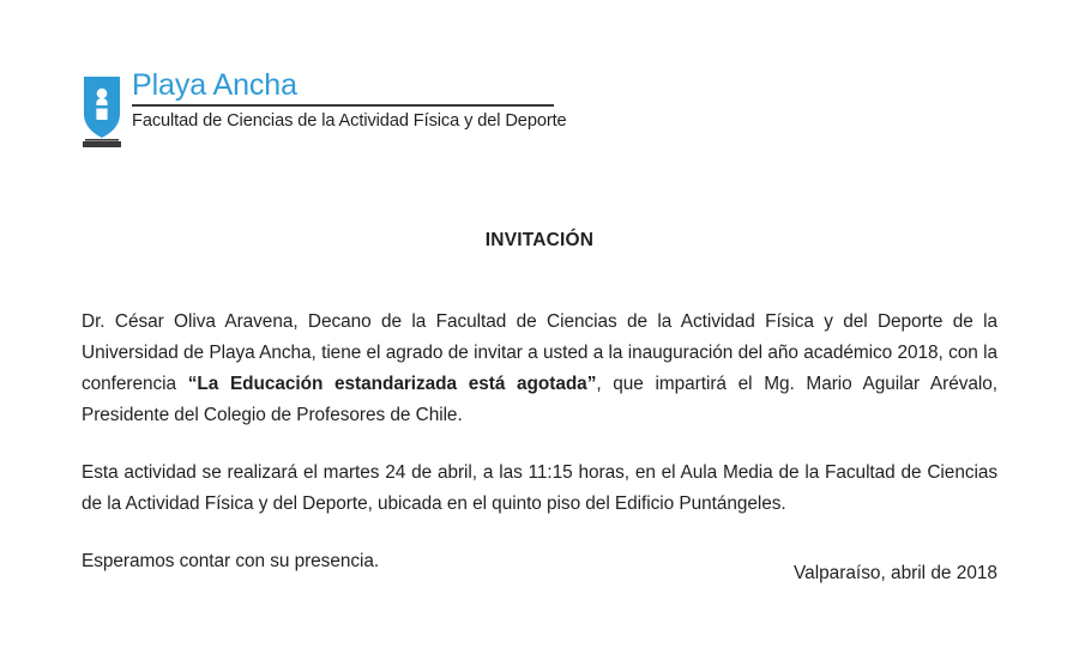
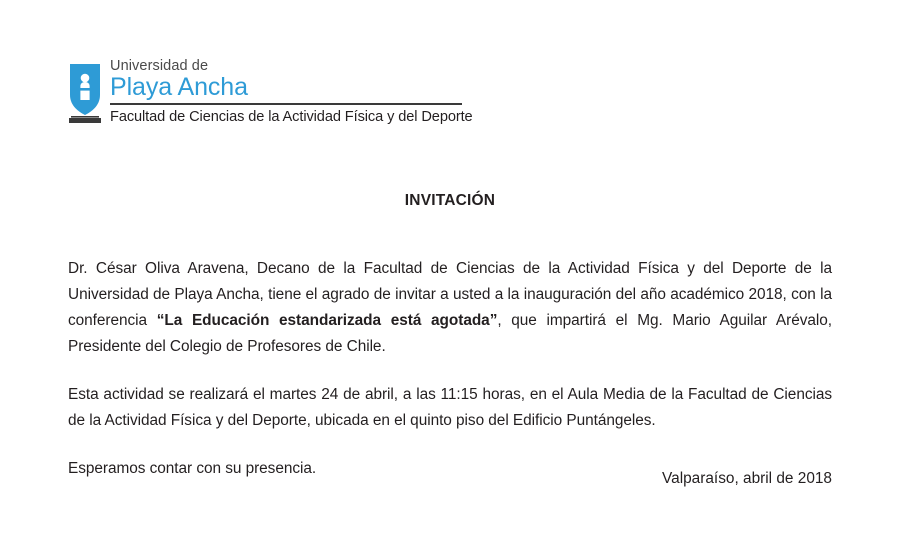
+ Universidad de
  Playa Ancha
  Facultad de Ciencias de la Actividad Física y del Deporte
  INVITACIÓN
  Dr. César Oliva Aravena, Decano de la Facultad de Ciencias de la Actividad Física y del Deporte de la Universidad de Playa Ancha, tiene el agrado de invitar a usted a la inauguración del año académico 2018, con la conferencia “La Educación estandarizada está agotada”, que impartirá el Mg. Mario Aguilar Arévalo, Presidente del Colegio de Profesores de Chile.
  Esta actividad se realizará el martes 24 de abril, a las 11:15 horas, en el Aula Media de la Facultad de Ciencias de la Actividad Física y del Deporte, ubicada en el quinto piso del Edificio Puntángeles.
  Esperamos contar con su presencia.
  Valparaíso, abril de 2018
